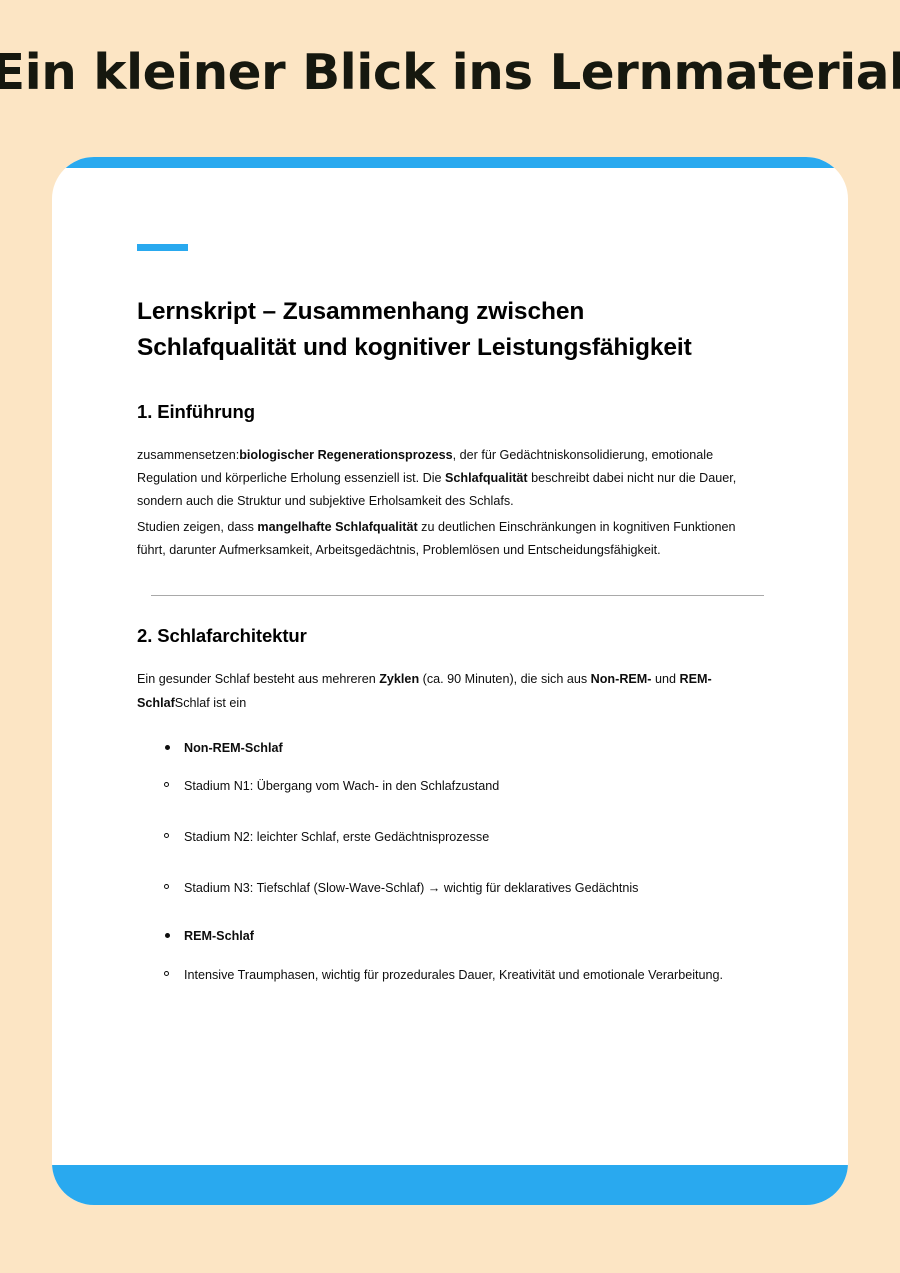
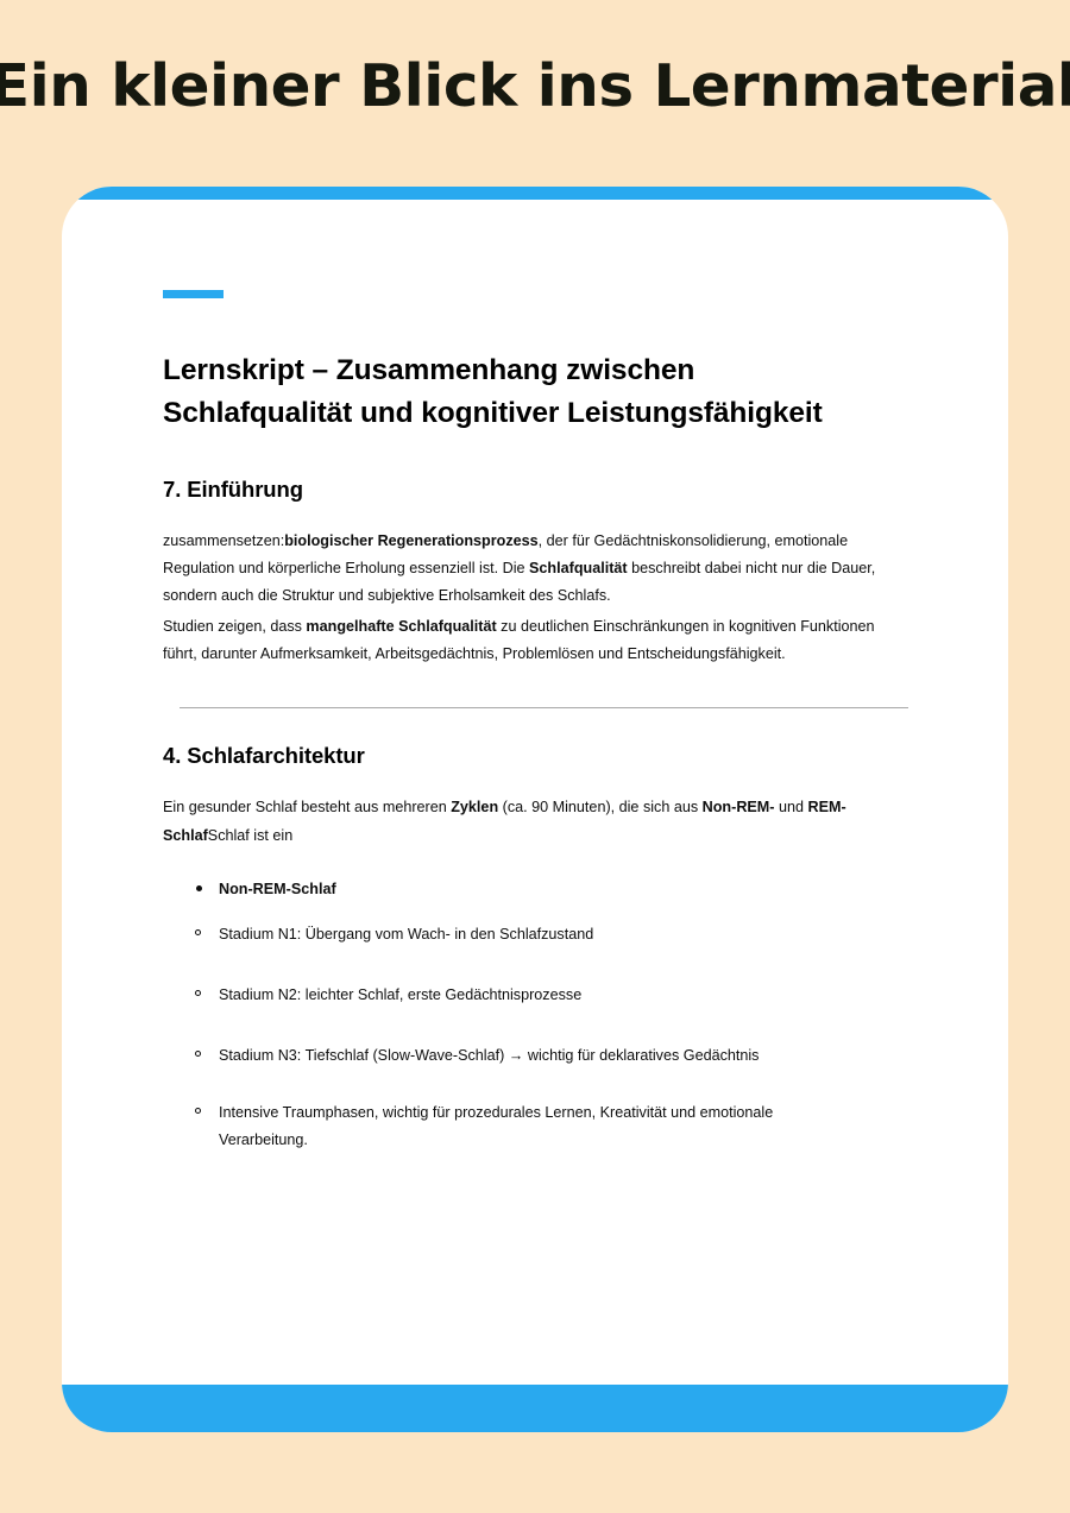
  Ein kleiner Blick ins Lernmaterial
  Lernskript – Zusammenhang zwischen Schlafqualität und kognitiver Leistungsfähigkeit
- 1. Einführung
+ 7. Einführung
  zusammensetzen:biologischer Regenerationsprozess, der für Gedächtniskonsolidierung, emotionale Regulation und körperliche Erholung essenziell ist. Die Schlafqualität beschreibt dabei nicht nur die Dauer, sondern auch die Struktur und subjektive Erholsamkeit des Schlafs.
  Studien zeigen, dass mangelhafte Schlafqualität zu deutlichen Einschränkungen in kognitiven Funktionen führt, darunter Aufmerksamkeit, Arbeitsgedächtnis, Problemlösen und Entscheidungsfähigkeit.
- 2. Schlafarchitektur
+ 4. Schlafarchitektur
  Ein gesunder Schlaf besteht aus mehreren Zyklen (ca. 90 Minuten), die sich aus Non-REM- und REM-SchlafSchlaf ist ein
  Non-REM-Schlaf
  Stadium N1: Übergang vom Wach- in den Schlafzustand
  Stadium N2: leichter Schlaf, erste Gedächtnisprozesse
  Stadium N3: Tiefschlaf (Slow-Wave-Schlaf) → wichtig für deklaratives Gedächtnis
- REM-Schlaf
- Intensive Traumphasen, wichtig für prozedurales Dauer, Kreativität und emotionale Verarbeitung.
+ Intensive Traumphasen, wichtig für prozedurales Lernen, Kreativität und emotionale Verarbeitung.
